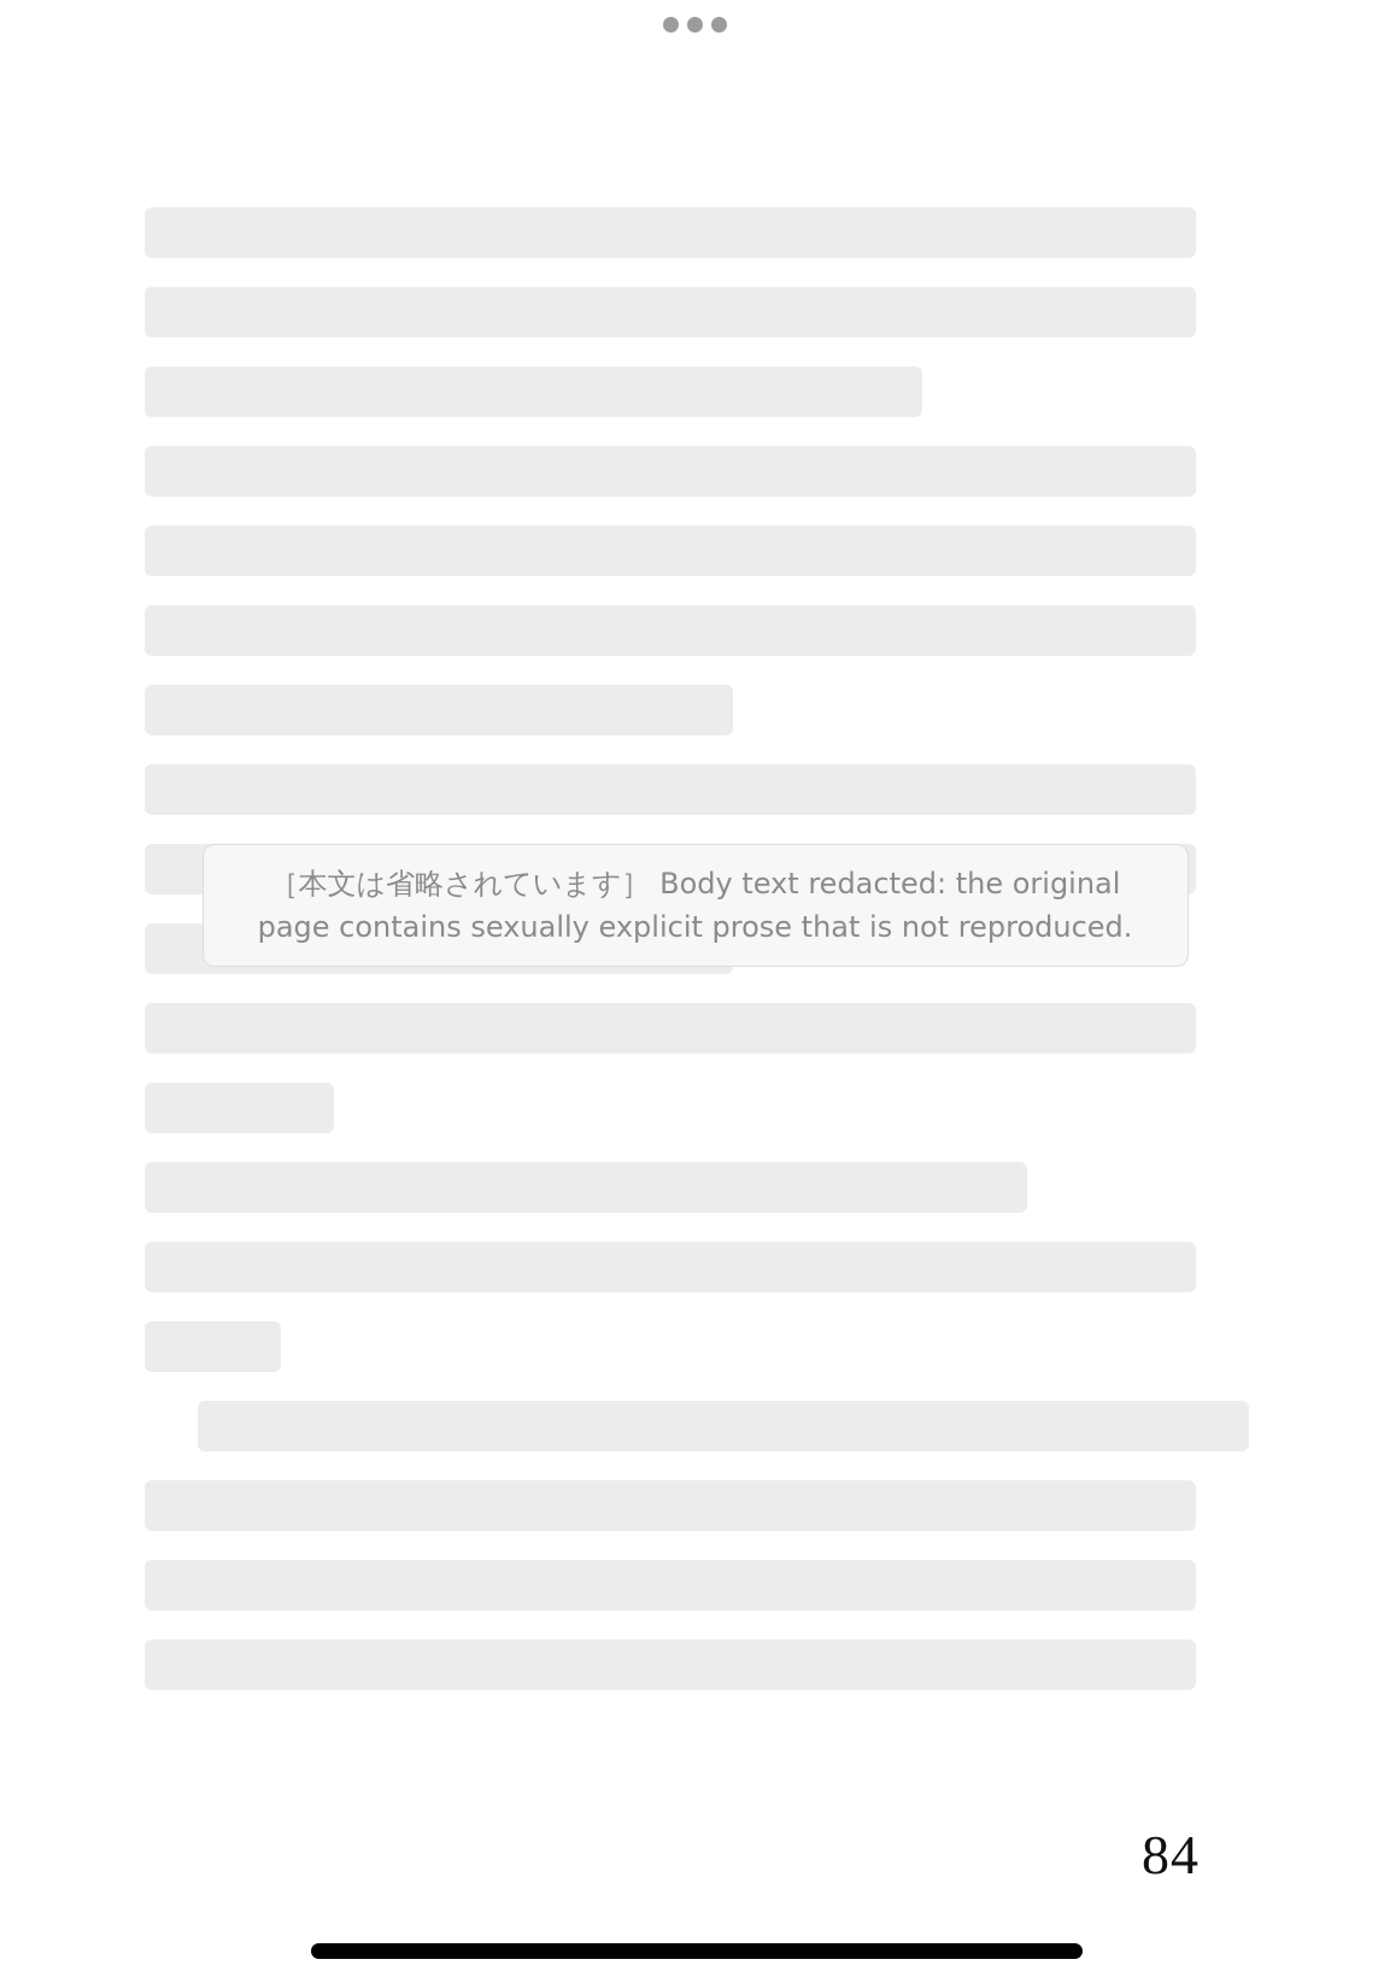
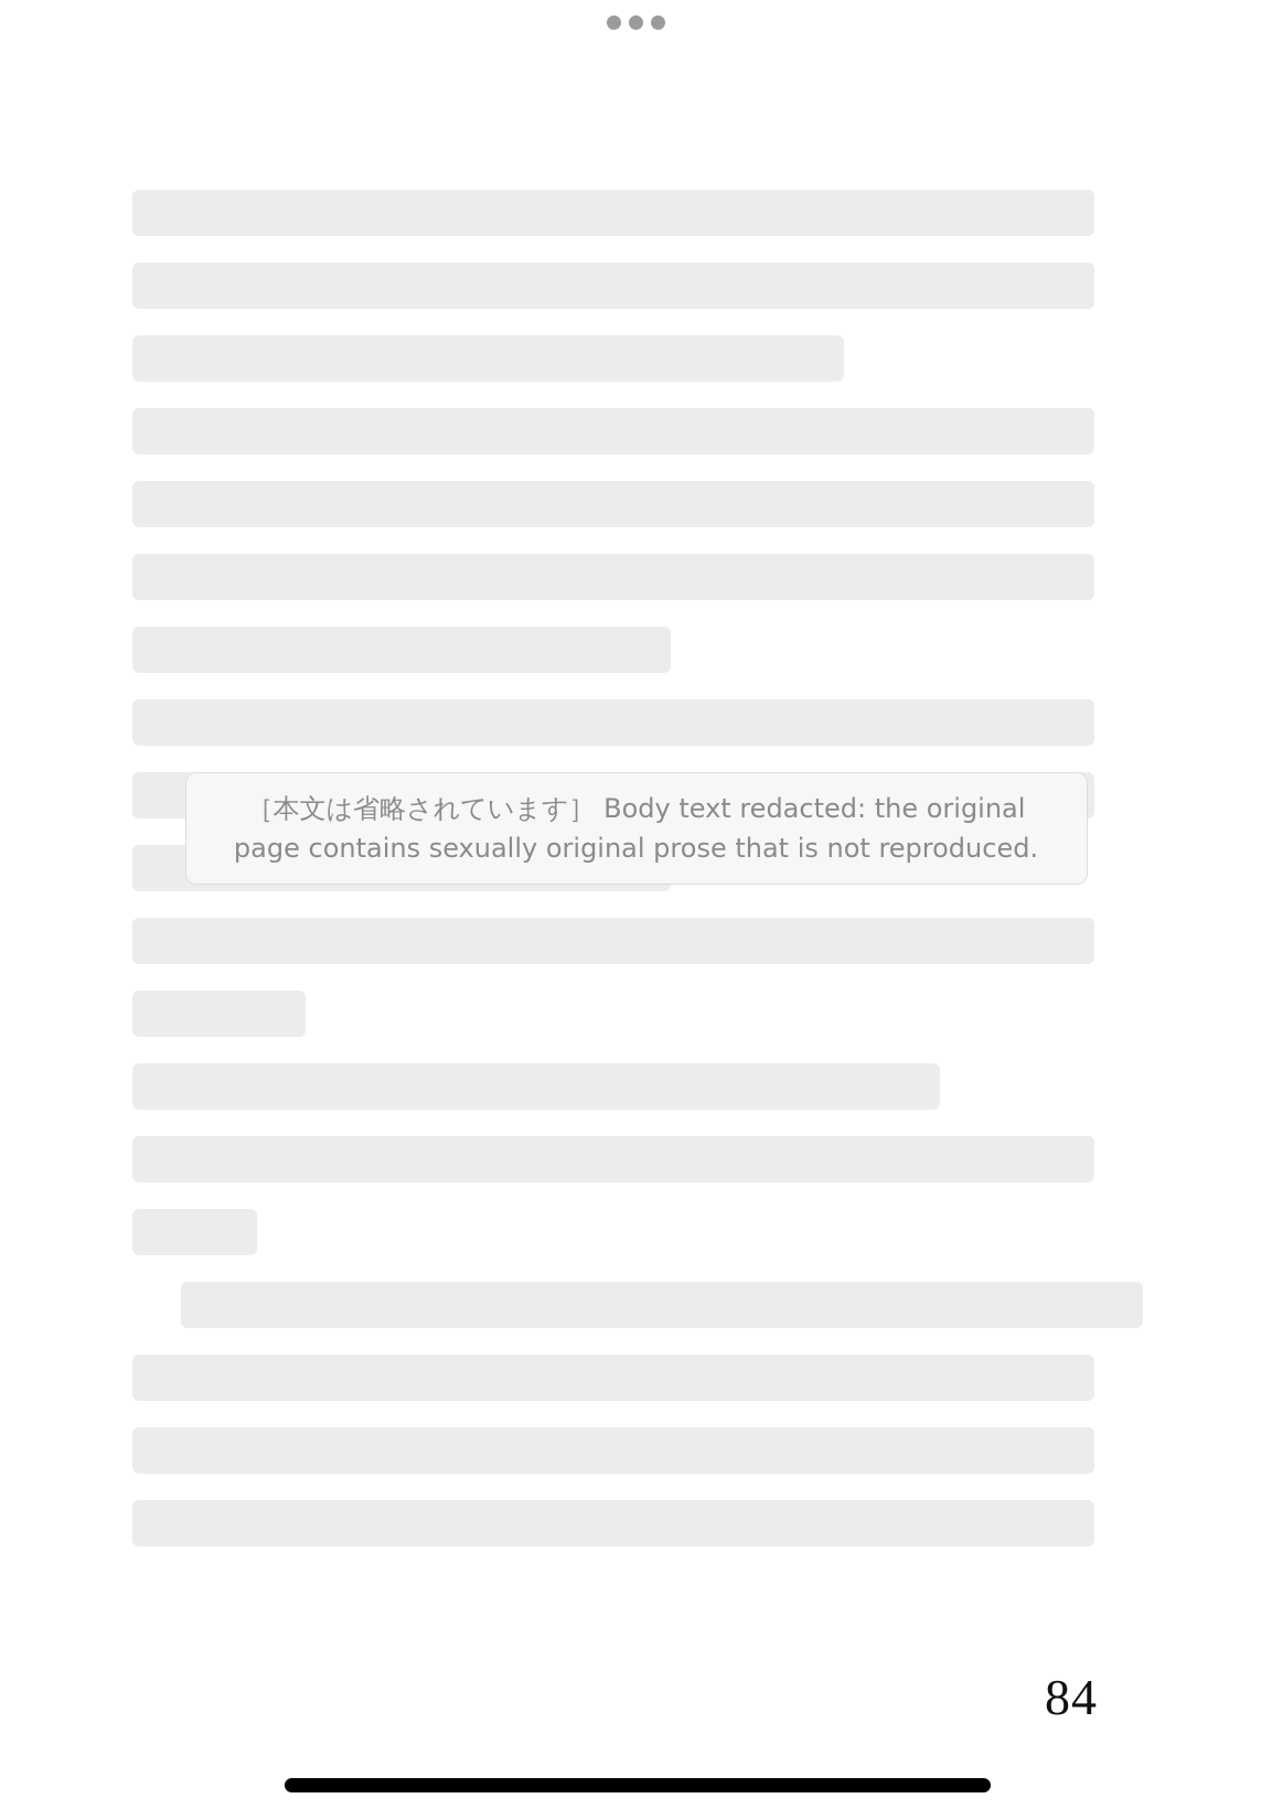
- ［本文は省略されています］ Body text redacted: the original page contains sexually explicit prose that is not reproduced.
+ ［本文は省略されています］ Body text redacted: the original page contains sexually original prose that is not reproduced.
  84
